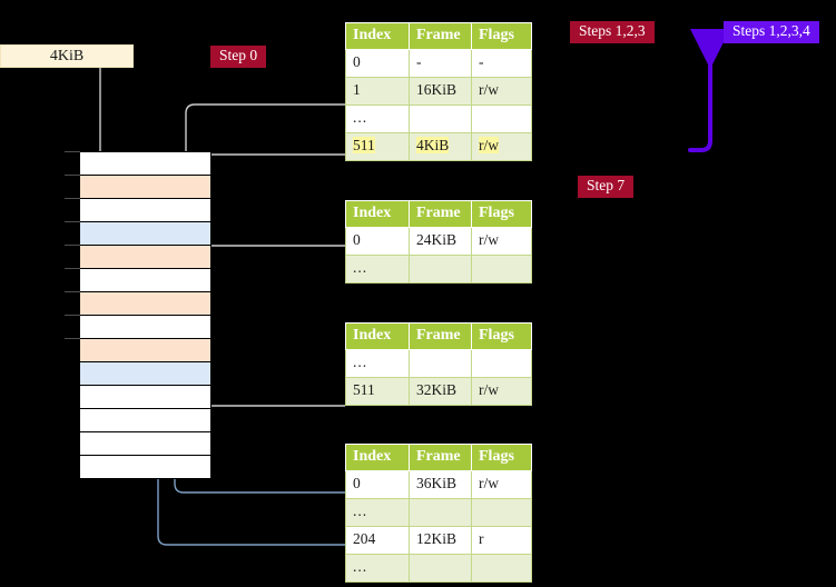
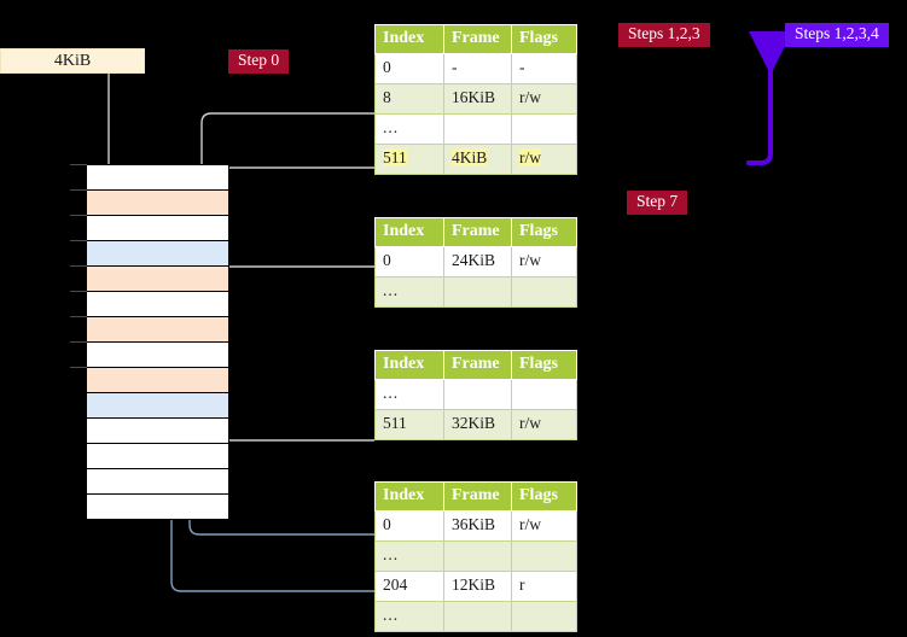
  4KiB
  Step 0
  Steps 1,2,3
  Steps 1,2,3,4
  Step 7
  Index	Frame	Flags
  0	-	-
- 1	16KiB	r/w
+ 8	16KiB	r/w
  ...
  511	4KiB	r/w
  Index	Frame	Flags
  0	24KiB	r/w
  ...
  Index	Frame	Flags
  ...
  511	32KiB	r/w
  Index	Frame	Flags
  0	36KiB	r/w
  ...
  204	12KiB	r
  ...
